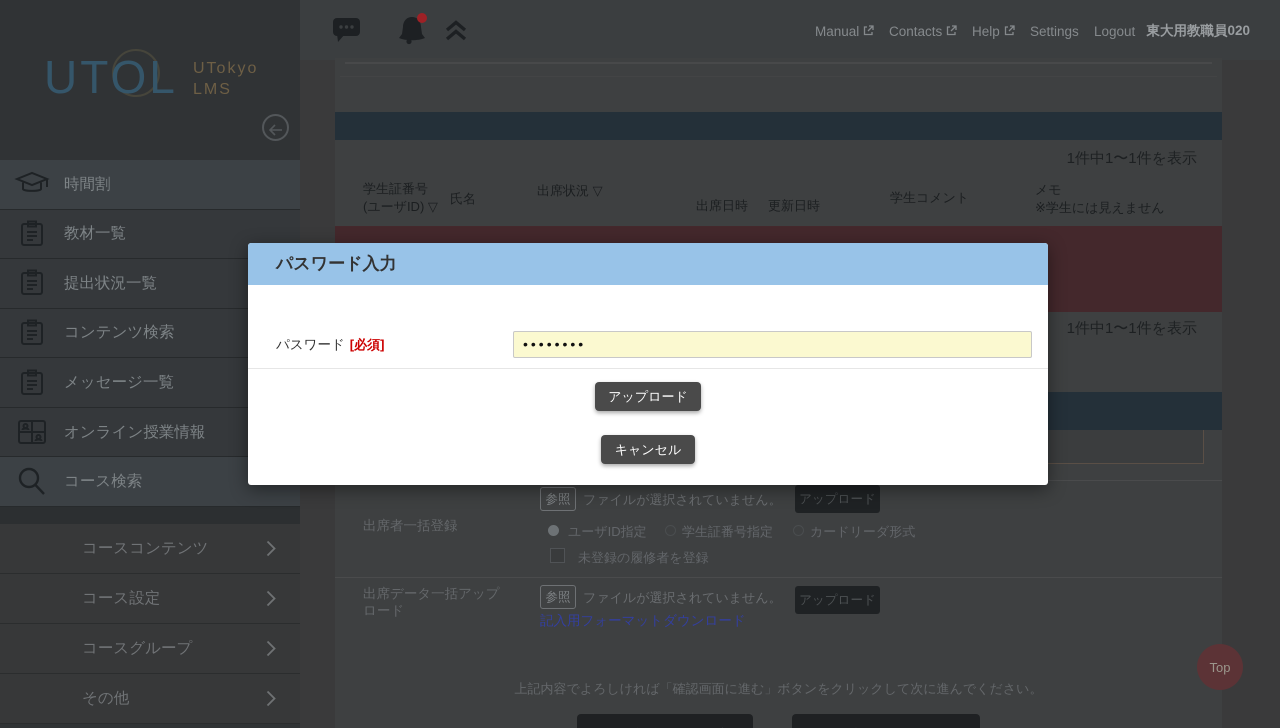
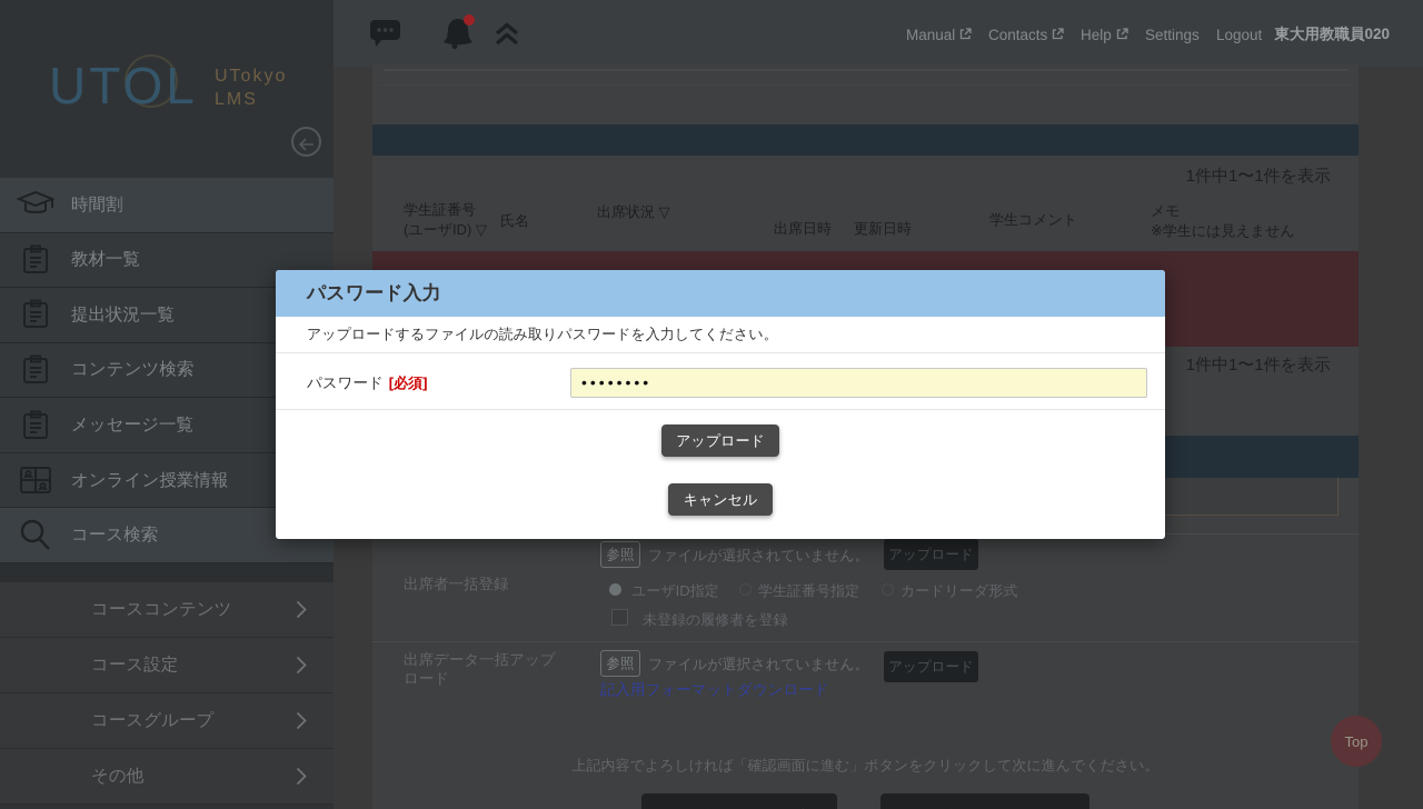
  UTOL
  UTokyo
  LMS
  時間割
  教材一覧
  提出状況一覧
  コンテンツ検索
  メッセージ一覧
  オンライン授業情報
  コース検索
  コースコンテンツ
  コース設定
  コースグループ
  その他
  Manual
  Contacts
  Help
  Settings
  Logout
  東大用教職員020
  1件中1〜1件を表示
  学生証番号
  (ユーザID) ▽
  氏名
  出席状況 ▽
  出席日時
  更新日時
  学生コメント
  メモ
  ※学生には見えません
  1件中1〜1件を表示
  出席者一括登録
  参照
  ファイルが選択されていません。
  アップロード
  ユーザID指定
  学生証番号指定
  カードリーダ形式
  未登録の履修者を登録
  出席データ一括アップロード
  参照
  ファイルが選択されていません。
  アップロード
  記入用フォーマットダウンロード
  上記内容でよろしければ「確認画面に進む」ボタンをクリックして次に進んでください。
  Top
  パスワード入力
+ アップロードするファイルの読み取りパスワードを入力してください。
  パスワード [必須]
  ••••••••
  アップロード
  キャンセル
